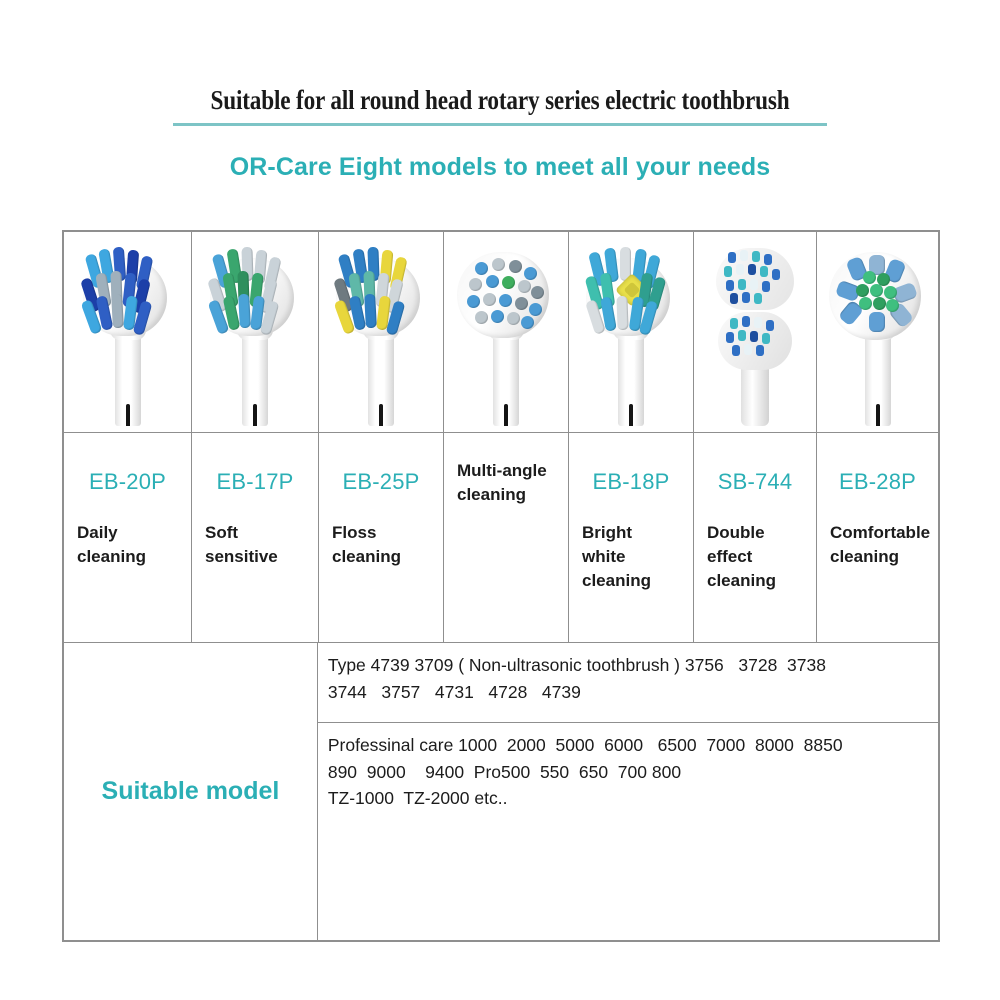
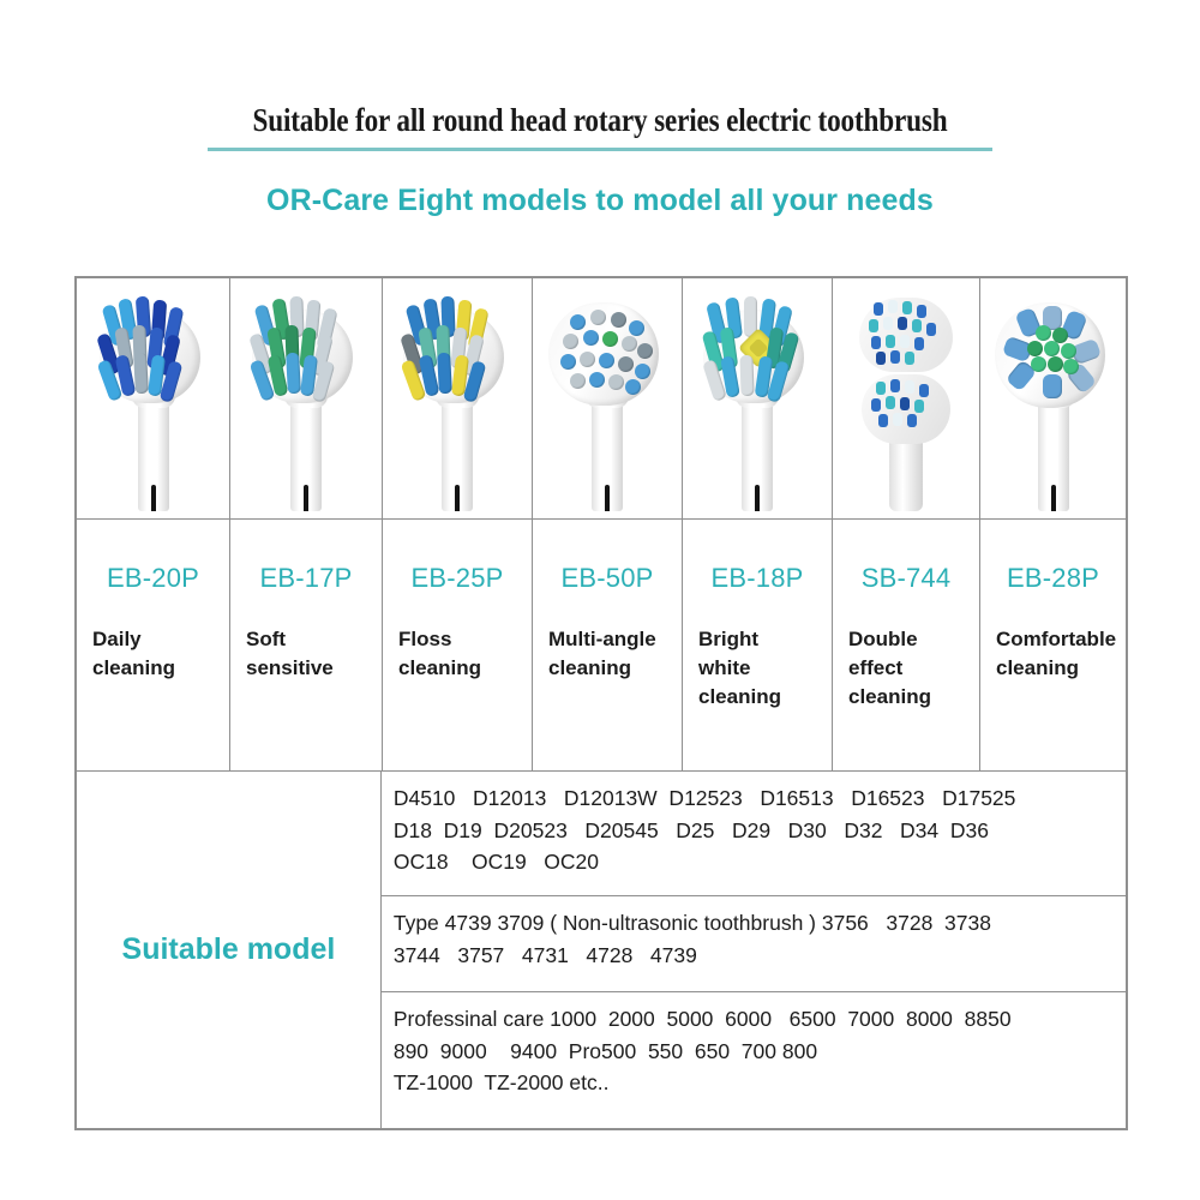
  Suitable for all round head rotary series electric toothbrush
- OR-Care Eight models to meet all your needs
+ OR-Care Eight models to model all your needs
  EB-20P
  Daily
  cleaning
  EB-17P
  Soft
  sensitive
  EB-25P
  Floss
  cleaning
+ EB-50P
  Multi-angle
  cleaning
  EB-18P
  Bright
  white
  cleaning
  SB-744
  Double
  effect
  cleaning
  EB-28P
  Comfortable
  cleaning
  Suitable model
+ D4510 D12013 D12013W D12523 D16513 D16523 D17525
+ D18 D19 D20523 D20545 D25 D29 D30 D32 D34 D36
+ OC18 OC19 OC20
  Type 4739 3709 ( Non-ultrasonic toothbrush ) 3756 3728 3738
  3744 3757 4731 4728 4739
  Professinal care 1000 2000 5000 6000 6500 7000 8000 8850
  890 9000 9400 Pro500 550 650 700 800
  TZ-1000 TZ-2000 etc..
